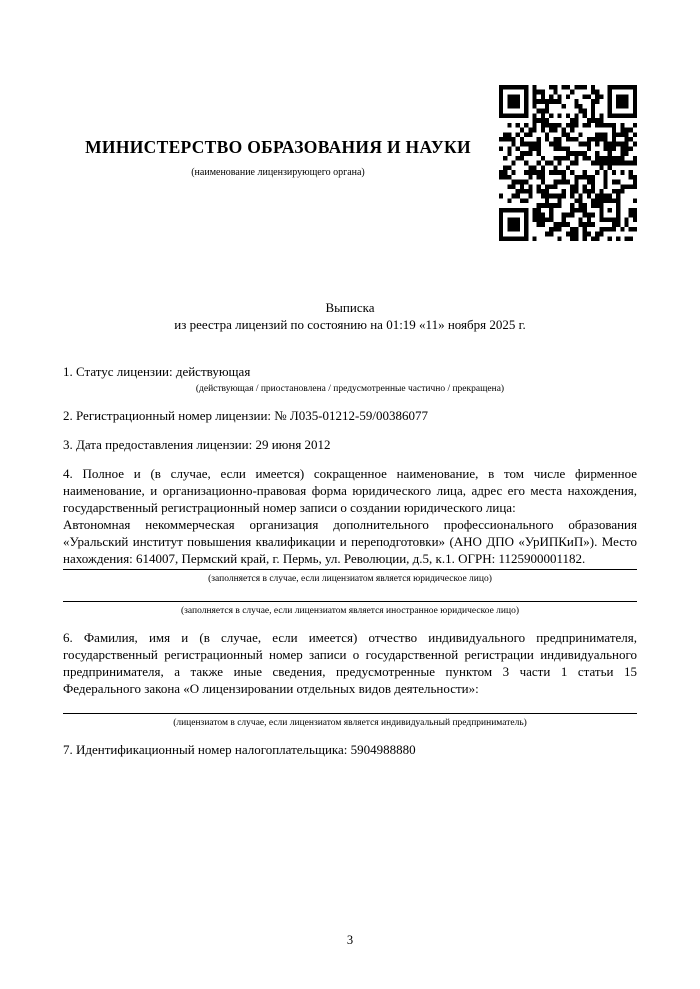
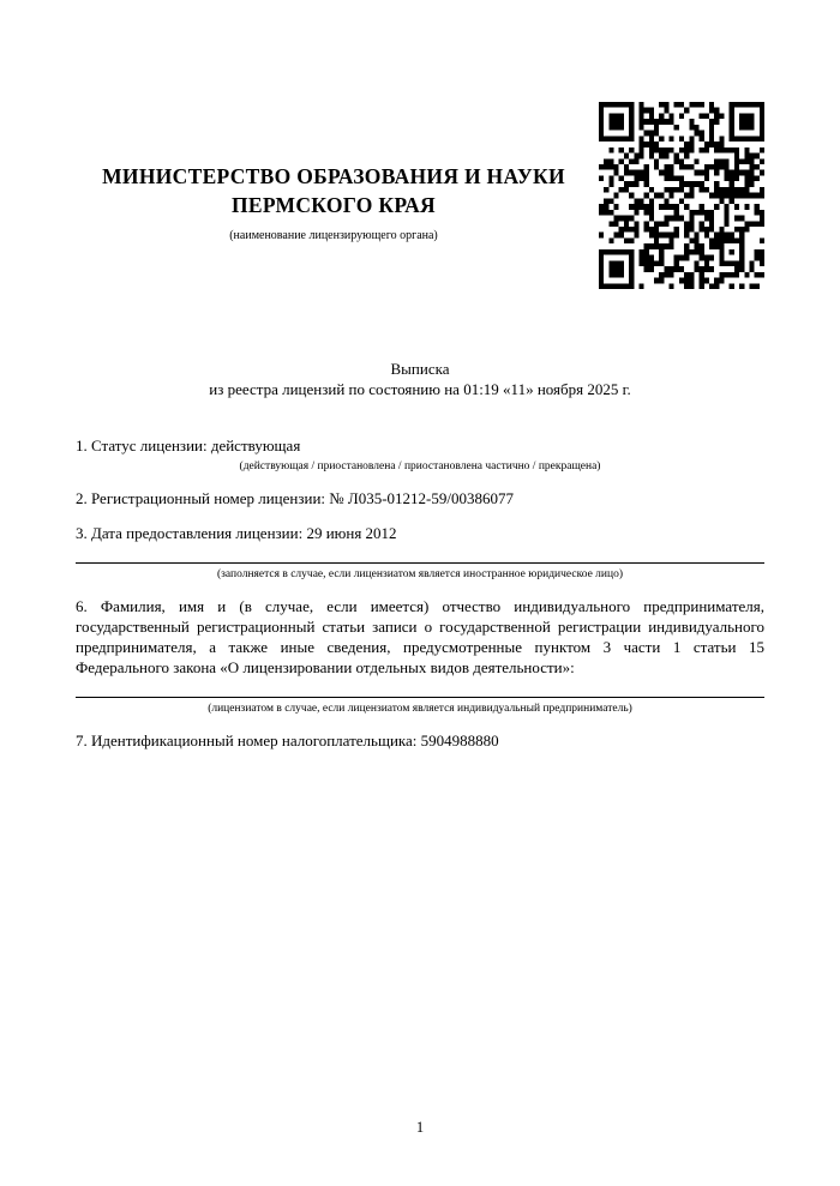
  МИНИСТЕРСТВО ОБРАЗОВАНИЯ И НАУКИ
+ ПЕРМСКОГО КРАЯ
  (наименование лицензирующего органа)
  Выписка
  из реестра лицензий по состоянию на 01:19 «11» ноября 2025 г.
  1. Статус лицензии: действующая
- (действующая / приостановлена / предусмотренные частично / прекращена)
+ (действующая / приостановлена / приостановлена частично / прекращена)
  2. Регистрационный номер лицензии: № Л035-01212-59/00386077
  3. Дата предоставления лицензии: 29 июня 2012
- 4. Полное и (в случае, если имеется) сокращенное наименование, в том числе фирменное наименование, и организационно-правовая форма юридического лица, адрес его места нахождения, государственный регистрационный номер записи о создании юридического лица:
- Автономная некоммерческая организация дополнительного профессионального образования «Уральский институт повышения квалификации и переподготовки» (АНО ДПО «УрИПКиП»). Место нахождения: 614007, Пермский край, г. Пермь, ул. Революции, д.5, к.1. ОГРН: 1125900001182.
- (заполняется в случае, если лицензиатом является юридическое лицо)
  (заполняется в случае, если лицензиатом является иностранное юридическое лицо)
- 6. Фамилия, имя и (в случае, если имеется) отчество индивидуального предпринимателя, государственный регистрационный номер записи о государственной регистрации индивидуального предпринимателя, а также иные сведения, предусмотренные пунктом 3 части 1 статьи 15 Федерального закона «О лицензировании отдельных видов деятельности»:
+ 6. Фамилия, имя и (в случае, если имеется) отчество индивидуального предпринимателя, государственный регистрационный статьи записи о государственной регистрации индивидуального предпринимателя, а также иные сведения, предусмотренные пунктом 3 части 1 статьи 15 Федерального закона «О лицензировании отдельных видов деятельности»:
  (лицензиатом в случае, если лицензиатом является индивидуальный предприниматель)
  7. Идентификационный номер налогоплательщика: 5904988880
- 3
+ 1
